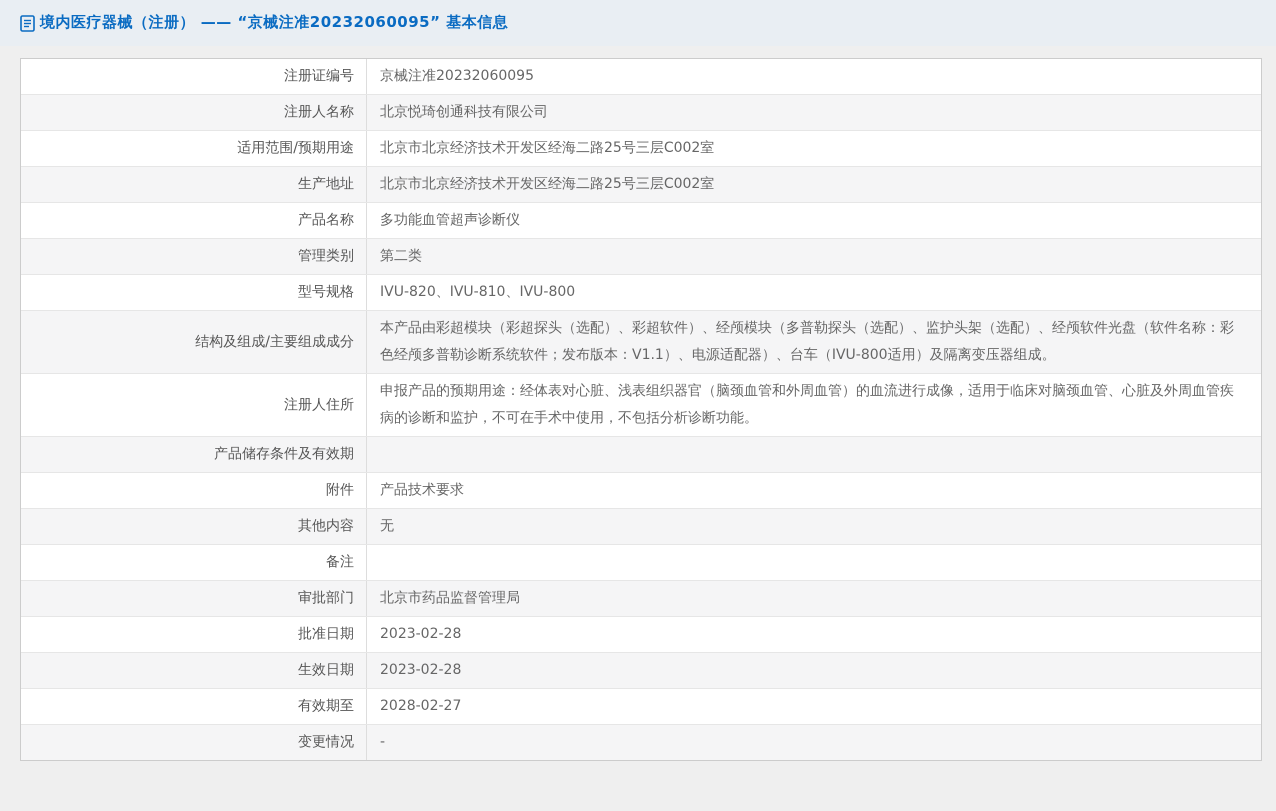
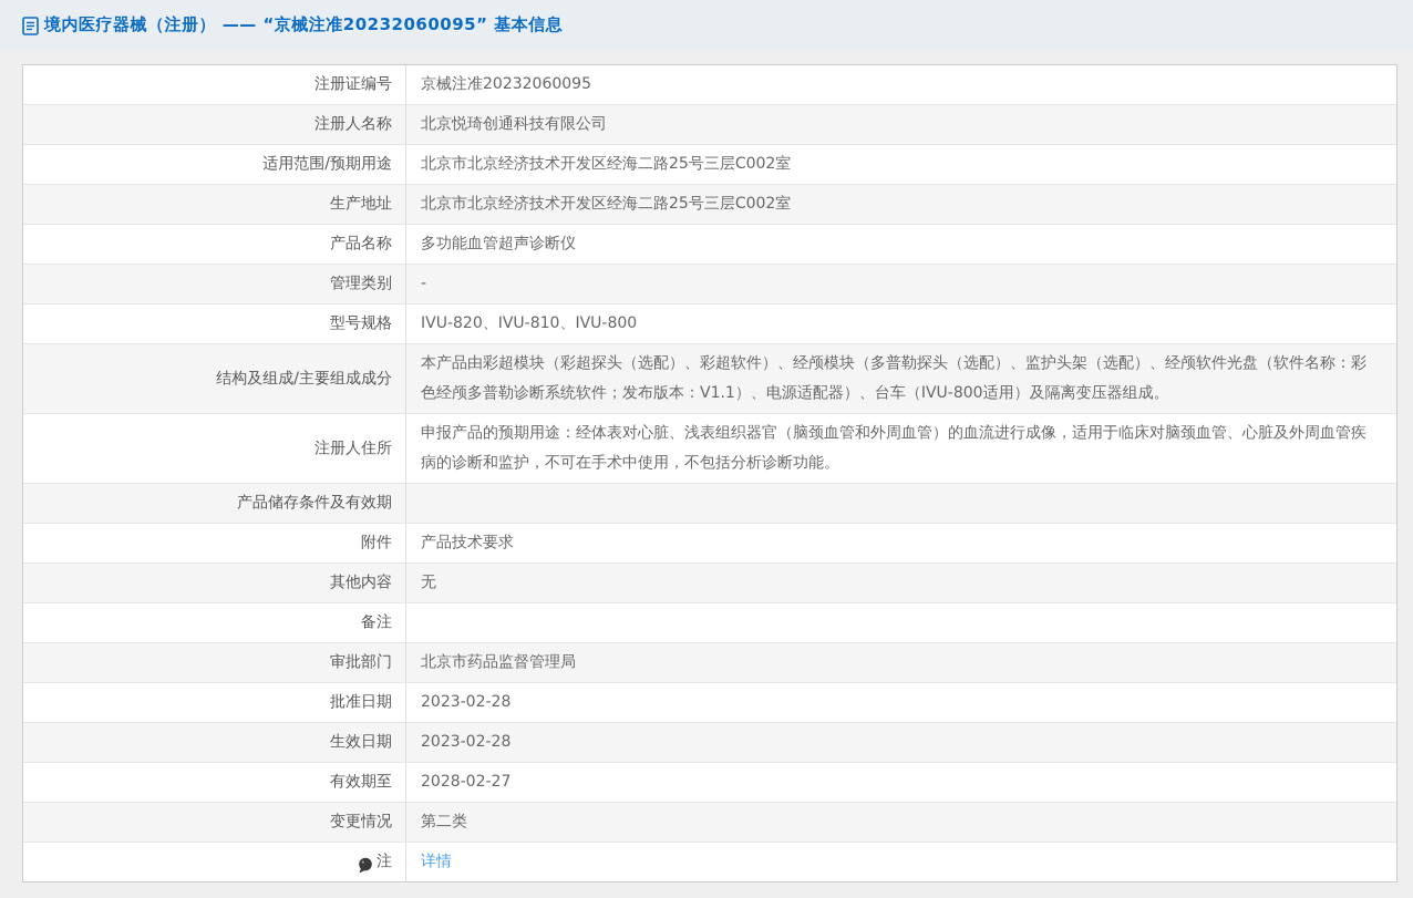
  境内医疗器械（注册） —— “京械注准20232060095” 基本信息
  注册证编号
  京械注准20232060095
  注册人名称
  北京悦琦创通科技有限公司
  适用范围/预期用途
  北京市北京经济技术开发区经海二路25号三层C002室
  生产地址
  北京市北京经济技术开发区经海二路25号三层C002室
  产品名称
  多功能血管超声诊断仪
  管理类别
- 第二类
+ -
  型号规格
  IVU-820、IVU-810、IVU-800
  结构及组成/主要组成成分
  本产品由彩超模块（彩超探头（选配）、彩超软件）、经颅模块（多普勒探头（选配）、监护头架（选配）、经颅软件光盘（软件名称：彩色经颅多普勒诊断系统软件；发布版本：V1.1）、电源适配器）、台车（IVU-800适用）及隔离变压器组成。
  注册人住所
  申报产品的预期用途：经体表对心脏、浅表组织器官（脑颈血管和外周血管）的血流进行成像，适用于临床对脑颈血管、心脏及外周血管疾病的诊断和监护，不可在手术中使用，不包括分析诊断功能。
  产品储存条件及有效期
  附件
  产品技术要求
  其他内容
  无
  备注
  审批部门
  北京市药品监督管理局
  批准日期
  2023-02-28
  生效日期
  2023-02-28
  有效期至
  2028-02-27
  变更情况
- -
+ 第二类
+ 注
+ 详情
